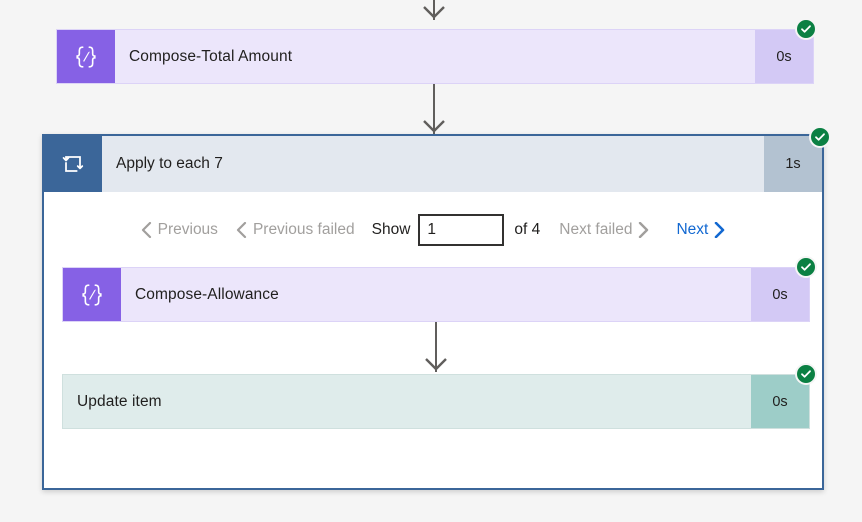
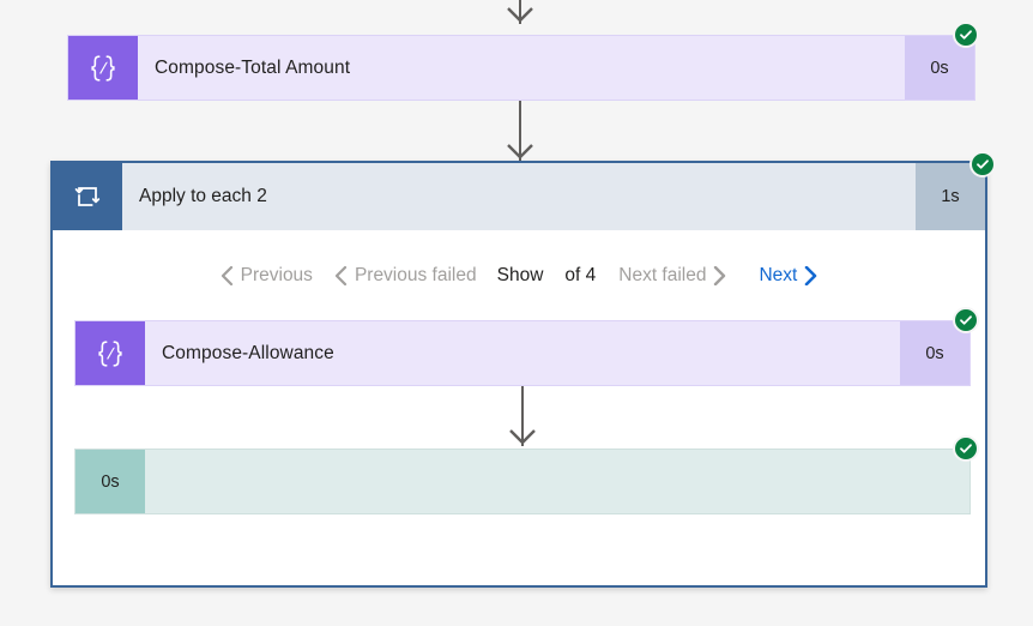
  Compose-Total Amount
  0s
- Apply to each 7
+ Apply to each 2
  1s
  Previous
  Previous failed
  Show
- 1
  of 4
  Next failed
  Next
  Compose-Allowance
  0s
- Update item
  0s
